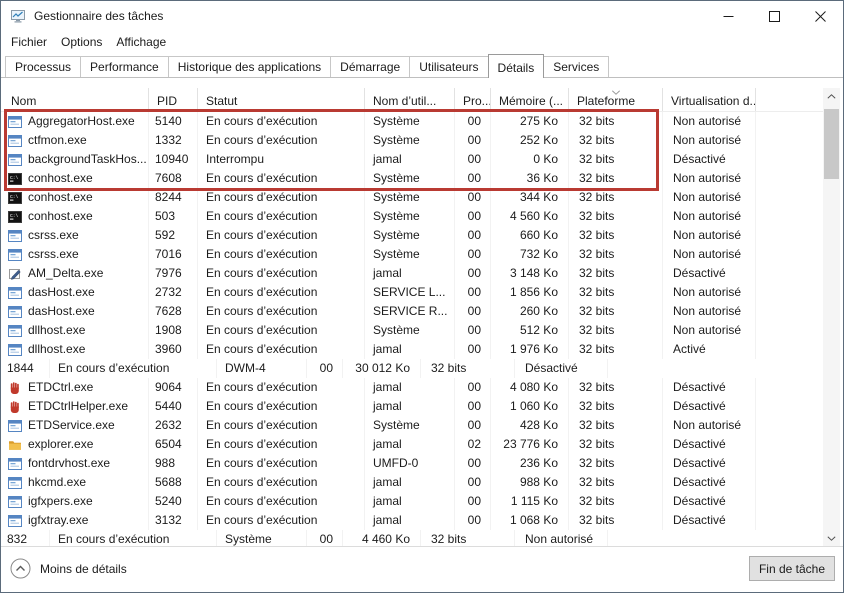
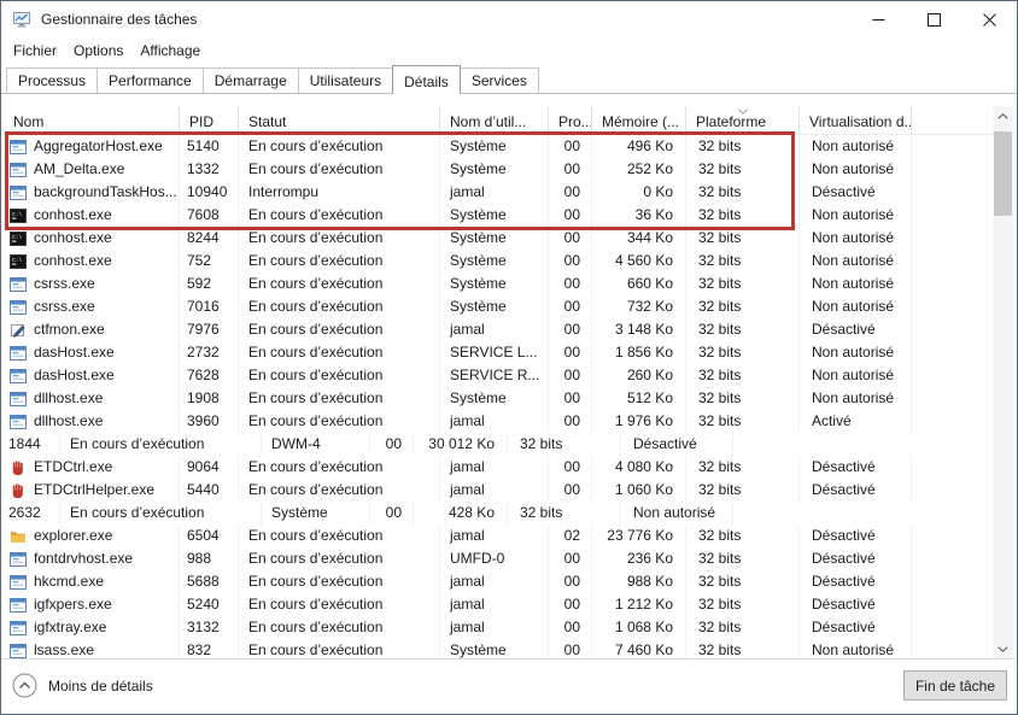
  Gestionnaire des tâches
  Fichier
  Options
  Affichage
  Processus
  Performance
- Historique des applications
  Démarrage
  Utilisateurs
  Détails
  Services
  Nom
  PID
  Statut
  Nom d’util...
  Pro..
  Mémoire (...
  Plateforme
  Virtualisation d..
  AggregatorHost.exe
  5140
  En cours d’exécution
  Système
  00
- 275 Ko
+ 496 Ko
  32 bits
  Non autorisé
- ctfmon.exe
+ AM_Delta.exe
  1332
  En cours d’exécution
  Système
  00
  252 Ko
  32 bits
  Non autorisé
  backgroundTaskHos...
  10940
  Interrompu
  jamal
  00
  0 Ko
  32 bits
  Désactivé
  conhost.exe
  7608
  En cours d’exécution
  Système
  00
  36 Ko
  32 bits
  Non autorisé
  conhost.exe
  8244
  En cours d’exécution
  Système
  00
  344 Ko
  32 bits
  Non autorisé
  conhost.exe
- 503
+ 752
  En cours d’exécution
  Système
  00
  4 560 Ko
  32 bits
  Non autorisé
  csrss.exe
  592
  En cours d’exécution
  Système
  00
  660 Ko
  32 bits
  Non autorisé
  csrss.exe
  7016
  En cours d’exécution
  Système
  00
  732 Ko
  32 bits
  Non autorisé
- AM_Delta.exe
+ ctfmon.exe
  7976
  En cours d’exécution
  jamal
  00
  3 148 Ko
  32 bits
  Désactivé
  dasHost.exe
  2732
  En cours d’exécution
  SERVICE L...
  00
  1 856 Ko
  32 bits
  Non autorisé
  dasHost.exe
  7628
  En cours d’exécution
  SERVICE R...
  00
  260 Ko
  32 bits
  Non autorisé
  dllhost.exe
  1908
  En cours d’exécution
  Système
  00
  512 Ko
  32 bits
  Non autorisé
  dllhost.exe
  3960
  En cours d’exécution
  jamal
  00
  1 976 Ko
  32 bits
  Activé
  1844
  En cours d’exécution
  DWM-4
  00
  30 012 Ko
  32 bits
  Désactivé
  ETDCtrl.exe
  9064
  En cours d’exécution
  jamal
  00
  4 080 Ko
  32 bits
  Désactivé
  ETDCtrlHelper.exe
  5440
  En cours d’exécution
  jamal
  00
  1 060 Ko
  32 bits
  Désactivé
- ETDService.exe
  2632
  En cours d’exécution
  Système
  00
  428 Ko
  32 bits
  Non autorisé
  explorer.exe
  6504
  En cours d’exécution
  jamal
  02
  23 776 Ko
  32 bits
  Désactivé
  fontdrvhost.exe
  988
  En cours d’exécution
  UMFD-0
  00
  236 Ko
  32 bits
  Désactivé
  hkcmd.exe
  5688
  En cours d’exécution
  jamal
  00
  988 Ko
  32 bits
  Désactivé
  igfxpers.exe
  5240
  En cours d’exécution
  jamal
  00
- 1 115 Ko
+ 1 212 Ko
  32 bits
  Désactivé
  igfxtray.exe
  3132
  En cours d’exécution
  jamal
  00
  1 068 Ko
  32 bits
  Désactivé
+ lsass.exe
  832
  En cours d’exécution
  Système
  00
- 4 460 Ko
+ 7 460 Ko
  32 bits
  Non autorisé
  Moins de détails
  Fin de tâche
